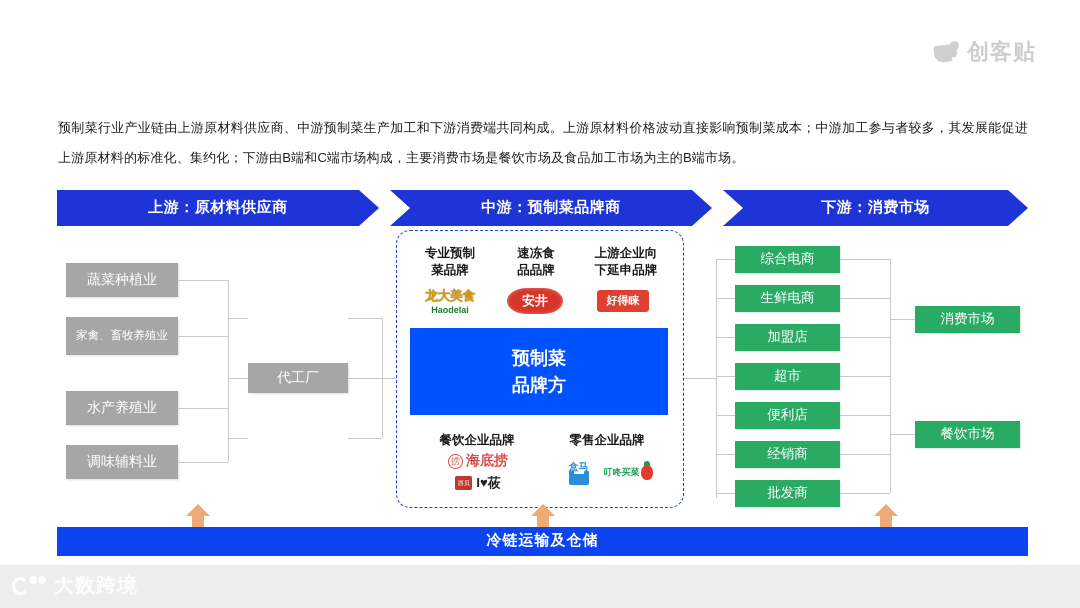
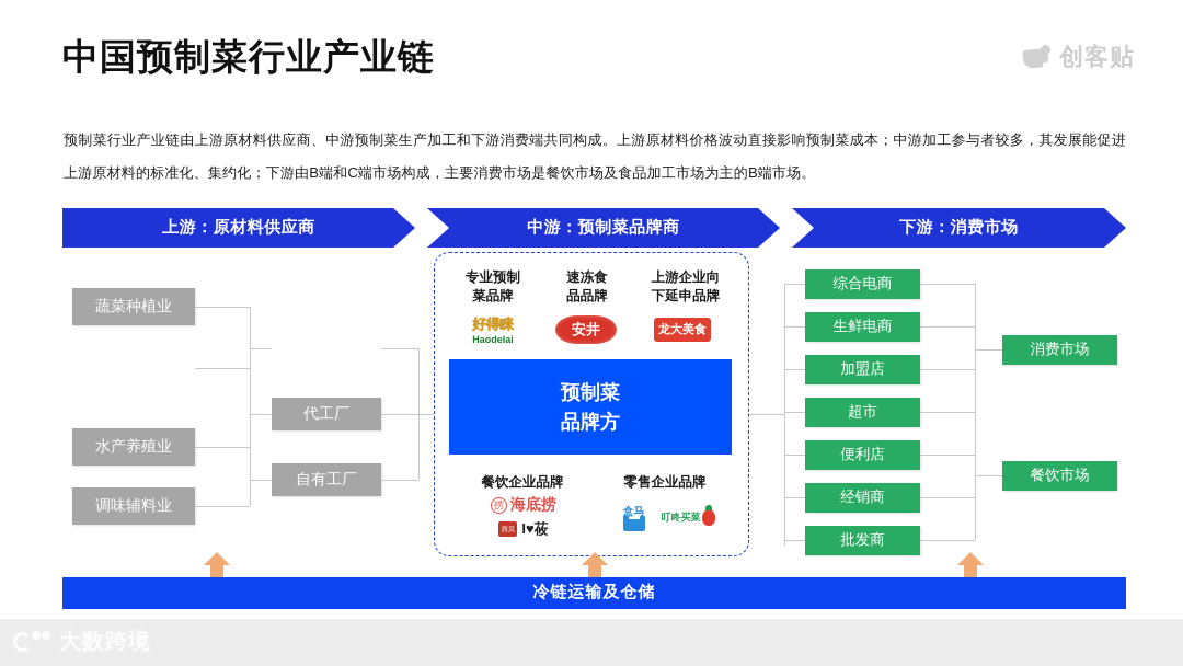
+ 中国预制菜行业产业链
  创客贴
  预制菜行业产业链由上游原材料供应商、中游预制菜生产加工和下游消费端共同构成。上游原材料价格波动直接影响预制菜成本；中游加工参与者较多，其发展能促进上游原材料的标准化、集约化；下游由B端和C端市场构成，主要消费市场是餐饮市场及食品加工市场为主的B端市场。
  上游：原材料供应商
  中游：预制菜品牌商
  下游：消费市场
  蔬菜种植业
- 家禽、畜牧养殖业
  水产养殖业
  调味辅料业
  代工厂
+ 自有工厂
  专业预制
  菜品牌
  速冻食
  品品牌
  上游企业向
  下延申品牌
- 龙大美食
+ 好得睐
  Haodelai
  安井
- 好得睐
+ 龙大美食
  预制菜
  品牌方
  餐饮企业品牌
  零售企业品牌
  捞
  海底捞
  I♥莜
  盒马
  叮咚买菜
  综合电商
  生鲜电商
  加盟店
  超市
  便利店
  经销商
  批发商
  消费市场
  餐饮市场
  冷链运输及仓储
